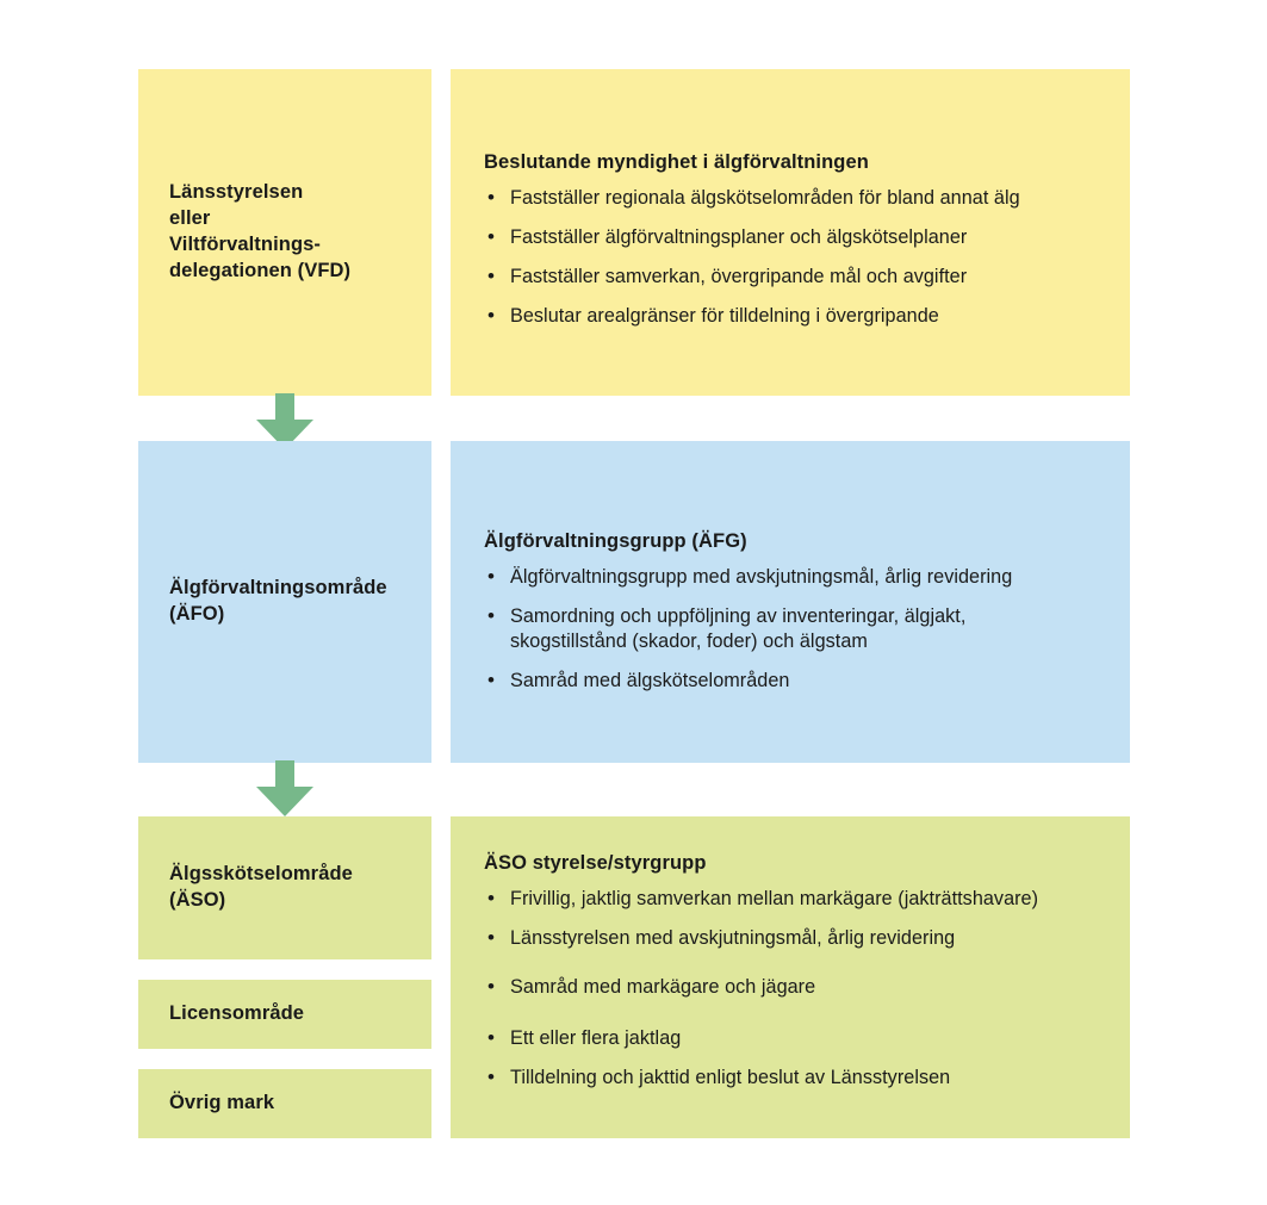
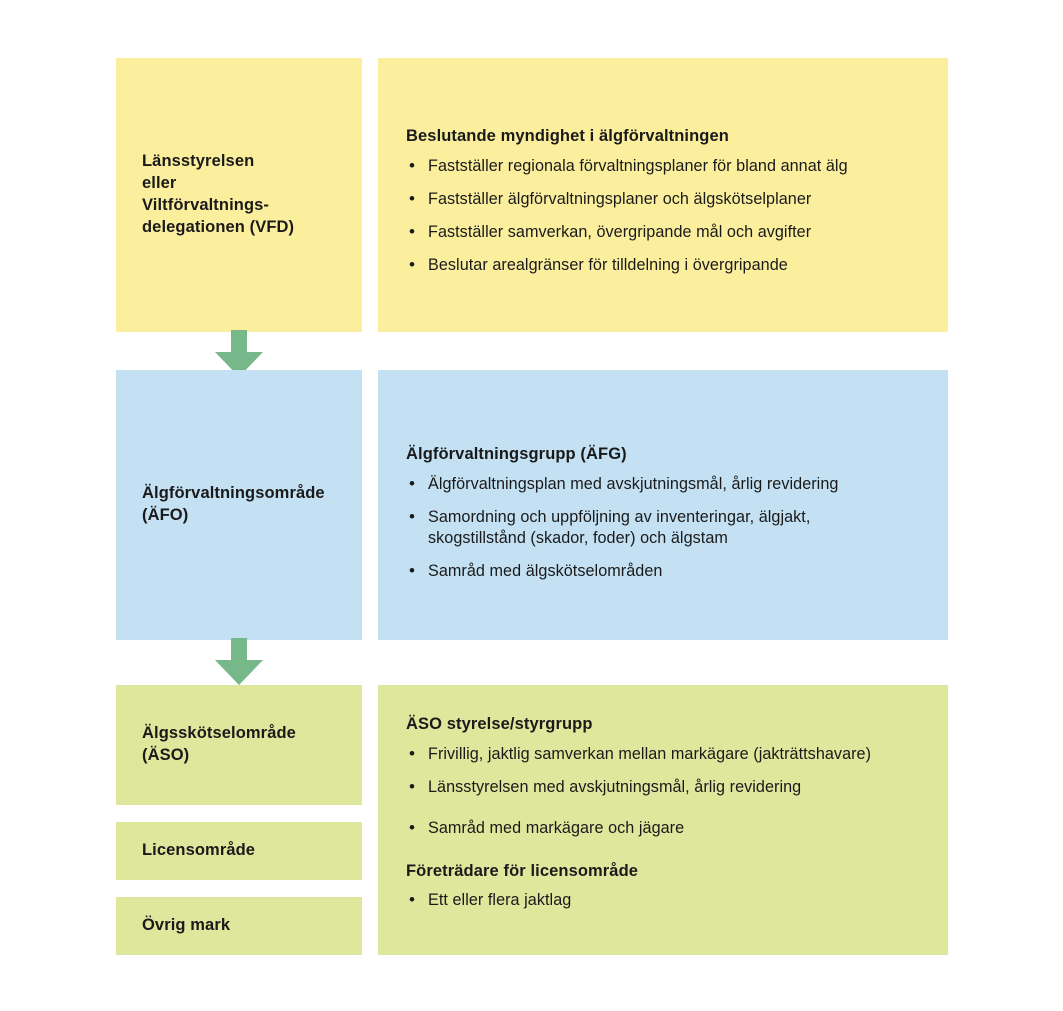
  Länsstyrelsen
  eller
  Viltförvaltnings-
  delegationen (VFD)
  Beslutande myndighet i älgförvaltningen
- Fastställer regionala älgskötselområden för bland annat älg
+ Fastställer regionala förvaltningsplaner för bland annat älg
  Fastställer älgförvaltningsplaner och älgskötselplaner
  Fastställer samverkan, övergripande mål och avgifter
  Beslutar arealgränser för tilldelning i övergripande
  Älgförvaltningsområde
  (ÄFO)
  Älgförvaltningsgrupp (ÄFG)
- Älgförvaltningsgrupp med avskjutningsmål, årlig revidering
+ Älgförvaltningsplan med avskjutningsmål, årlig revidering
  Samordning och uppföljning av inventeringar, älgjakt,
  skogstillstånd (skador, foder) och älgstam
  Samråd med älgskötselområden
  Älgsskötselområde
  (ÄSO)
  Licensområde
  Övrig mark
  ÄSO styrelse/styrgrupp
  Frivillig, jaktlig samverkan mellan markägare (jakträttshavare)
  Länsstyrelsen med avskjutningsmål, årlig revidering
  Samråd med markägare och jägare
+ Företrädare för licensområde
  Ett eller flera jaktlag
- Tilldelning och jakttid enligt beslut av Länsstyrelsen
